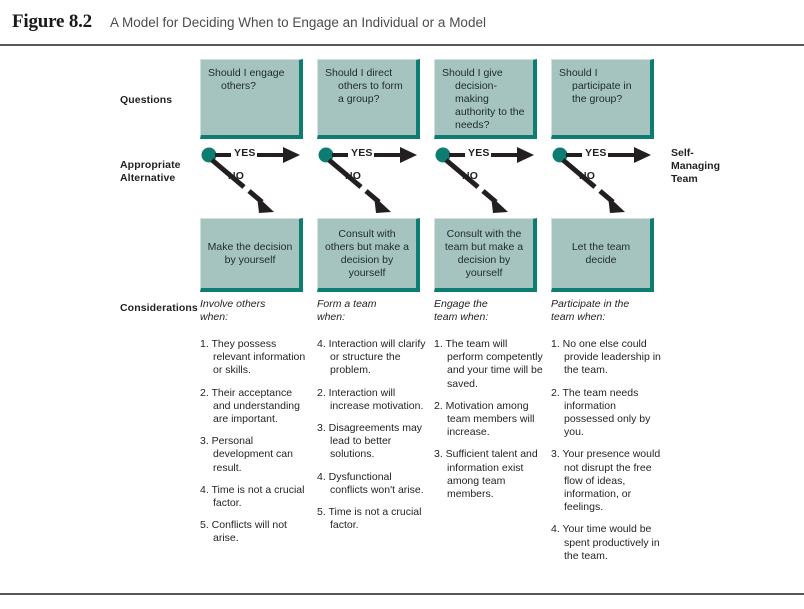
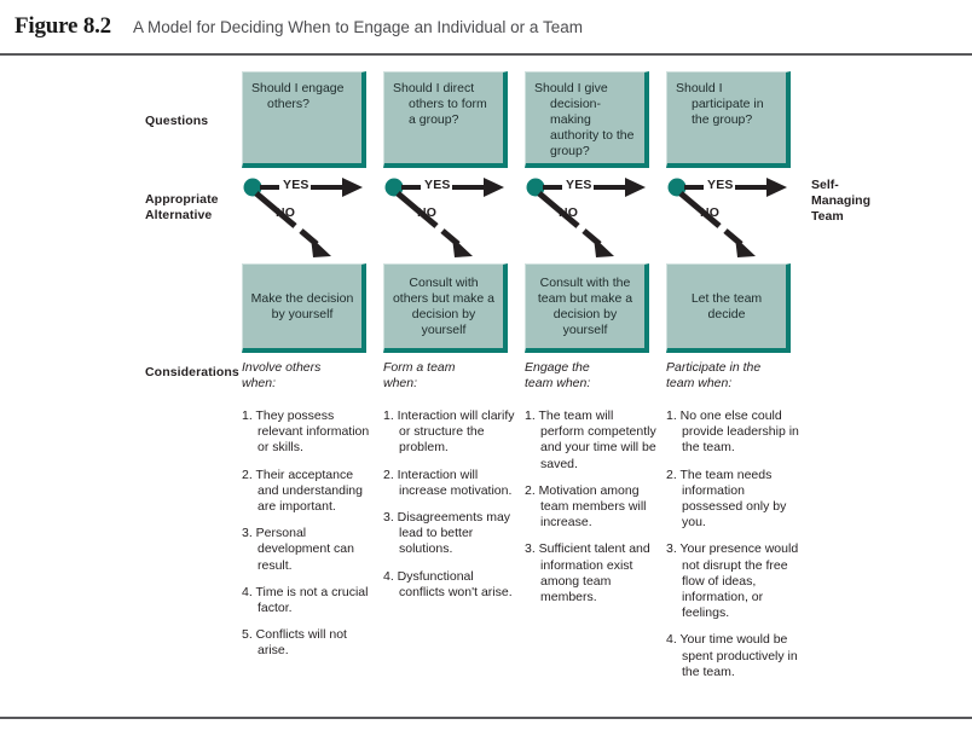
  Figure 8.2
- A Model for Deciding When to Engage an Individual or a Model
+ A Model for Deciding When to Engage an Individual or a Team
  Questions
  Appropriate
  Alternative
  Considerations
  Should I engage others?
  YES
  NO
  Make the decision by yourself
  Involve others
  when:
  1. They possess relevant information or skills.
  2. Their acceptance and understanding are important.
  3. Personal development can result.
  4. Time is not a crucial factor.
  5. Conflicts will not arise.
  Should I direct others to form a group?
  YES
  NO
  Consult with others but make a decision by yourself
  Form a team
  when:
- 4. Interaction will clarify or structure the problem.
+ 1. Interaction will clarify or structure the problem.
  2. Interaction will increase motivation.
  3. Disagreements may lead to better solutions.
  4. Dysfunctional conflicts won't arise.
- 5. Time is not a crucial factor.
- Should I give decision-making authority to the needs?
+ Should I give decision-making authority to the group?
  YES
  NO
  Consult with the team but make a decision by yourself
  Engage the
  team when:
  1. The team will perform competently and your time will be saved.
  2. Motivation among team members will increase.
  3. Sufficient talent and information exist among team members.
  Should I participate in the group?
  YES
  NO
  Let the team decide
  Participate in the
  team when:
  1. No one else could provide leadership in the team.
  2. The team needs information possessed only by you.
  3. Your presence would not disrupt the free flow of ideas, information, or feelings.
  4. Your time would be spent productively in the team.
  Self-
  Managing
  Team
